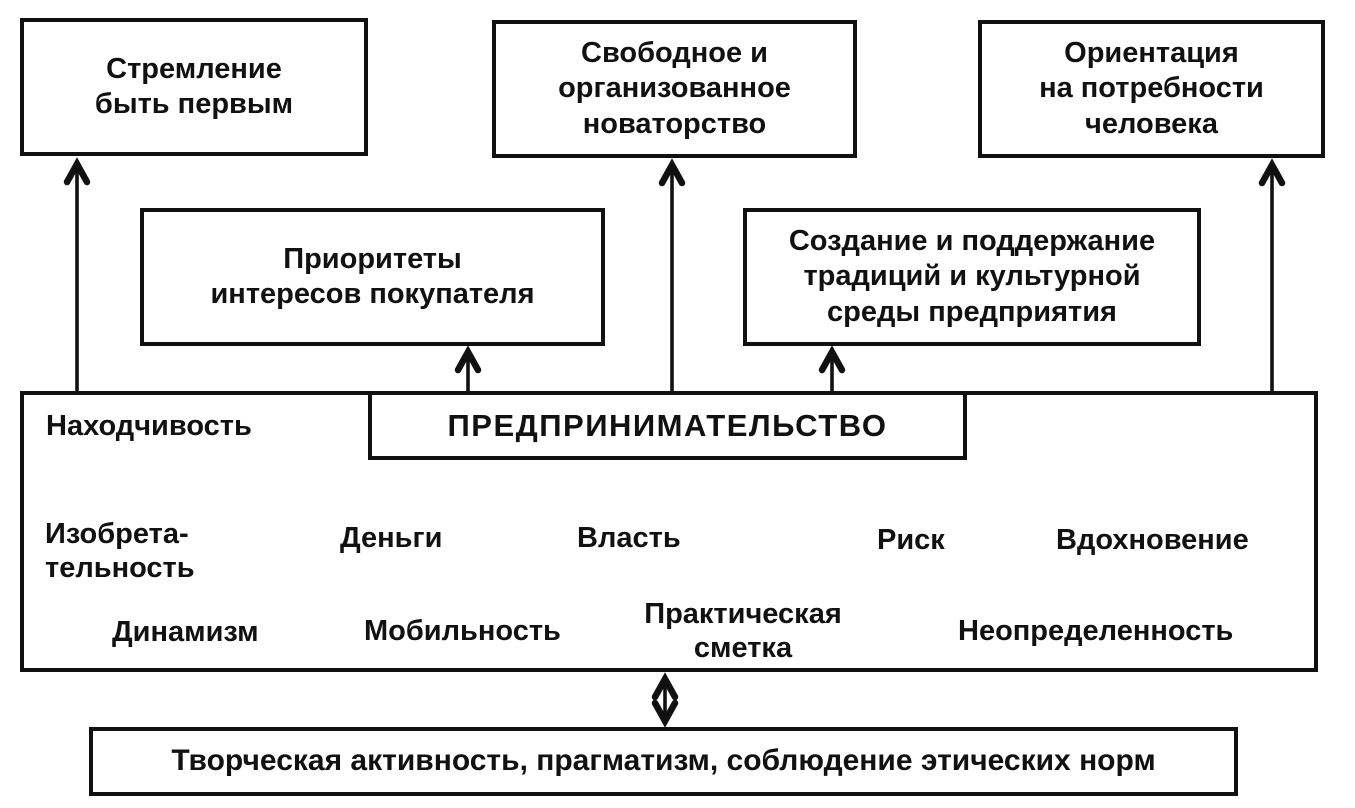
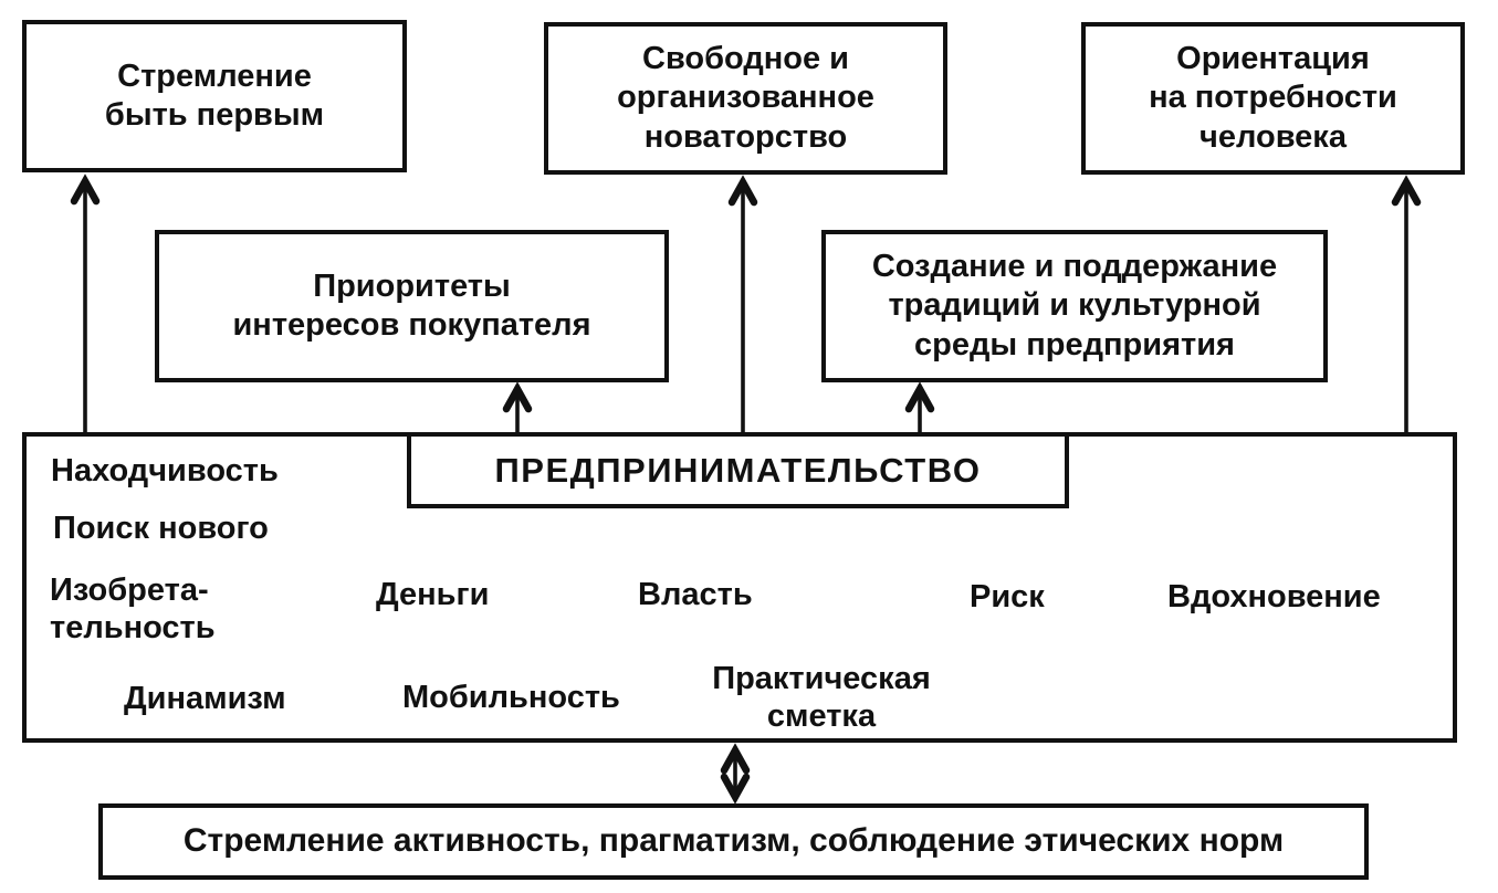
  Стремление
  быть первым
  Свободное и
  организованное
  новаторство
  Ориентация
  на потребности
  человека
  Приоритеты
  интересов покупателя
  Создание и поддержание
  традиций и культурной
  среды предприятия
  ПРЕДПРИНИМАТЕЛЬСТВО
  Находчивость
+ Поиск нового
  Изобрета-
  тельность
  Динамизм
  Деньги
  Мобильность
  Власть
  Практическая
  сметка
  Риск
  Вдохновение
- Неопределенность
- Творческая активность, прагматизм, соблюдение этических норм
+ Стремление активность, прагматизм, соблюдение этических норм
